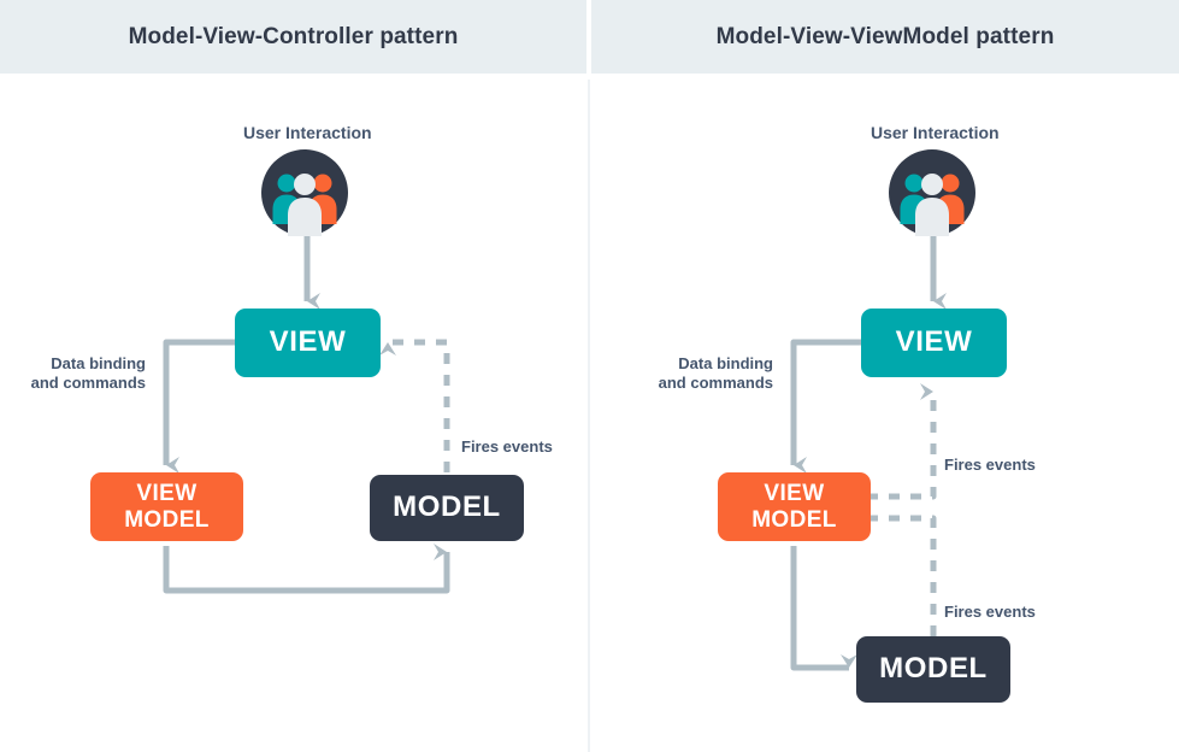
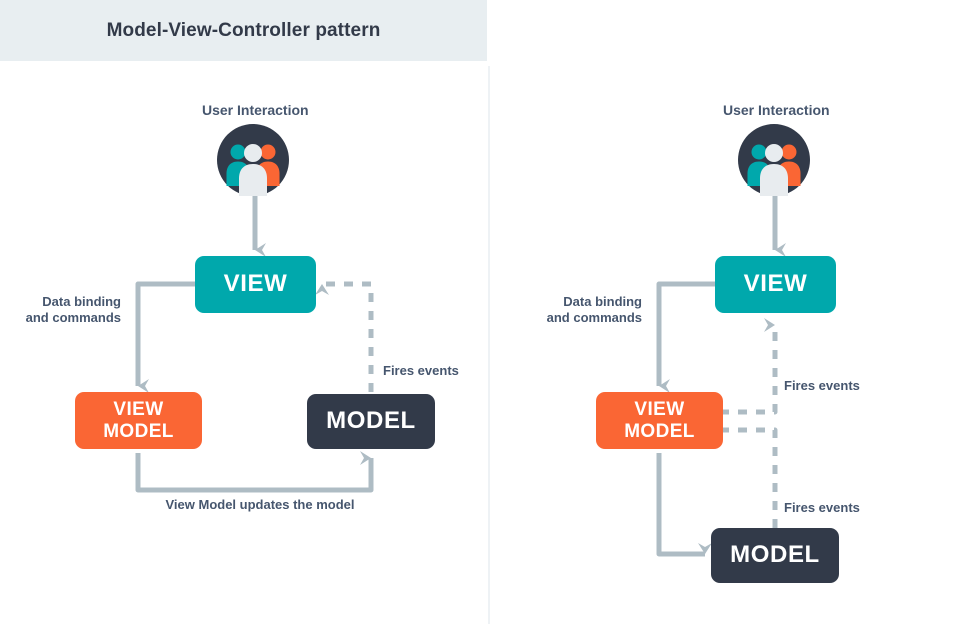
  Model-View-Controller pattern
- Model-View-ViewModel pattern
  User Interaction
  VIEW
  VIEW
  MODEL
  MODEL
  Data binding
  and commands
  Fires events
+ View Model updates the model
  User Interaction
  VIEW
  VIEW
  MODEL
  MODEL
  Data binding
  and commands
  Fires events
  Fires events
